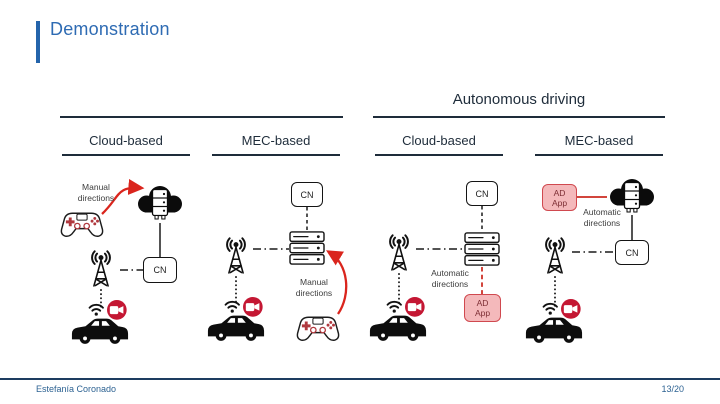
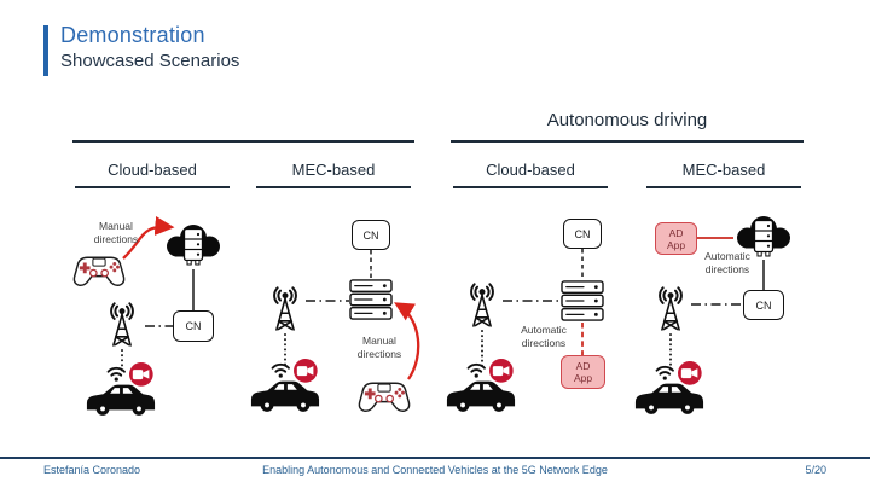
  Demonstration
+ Showcased Scenarios
  Autonomous driving
  Cloud-based
  MEC-based
  Cloud-based
  MEC-based
  Manual directions
  CN
  CN
  Manual directions
  CN
  Automatic directions
  AD App
  AD App
  Automatic directions
  CN
  Estefanía Coronado
+ Enabling Autonomous and Connected Vehicles at the 5G Network Edge
- 13/20
+ 5/20
